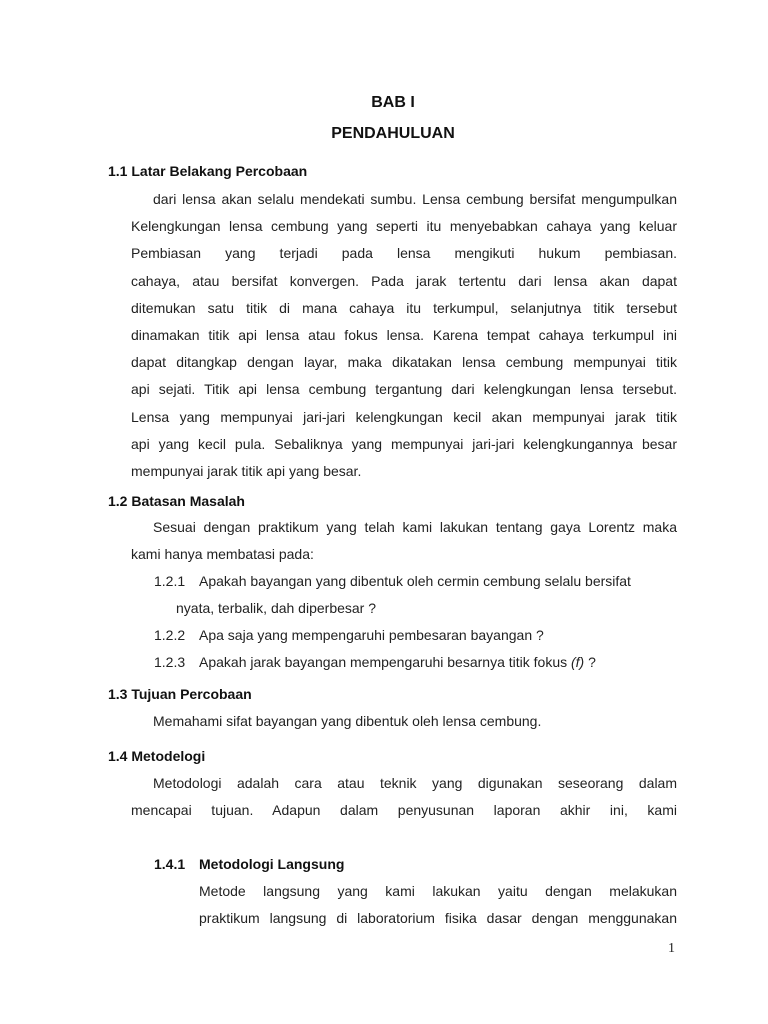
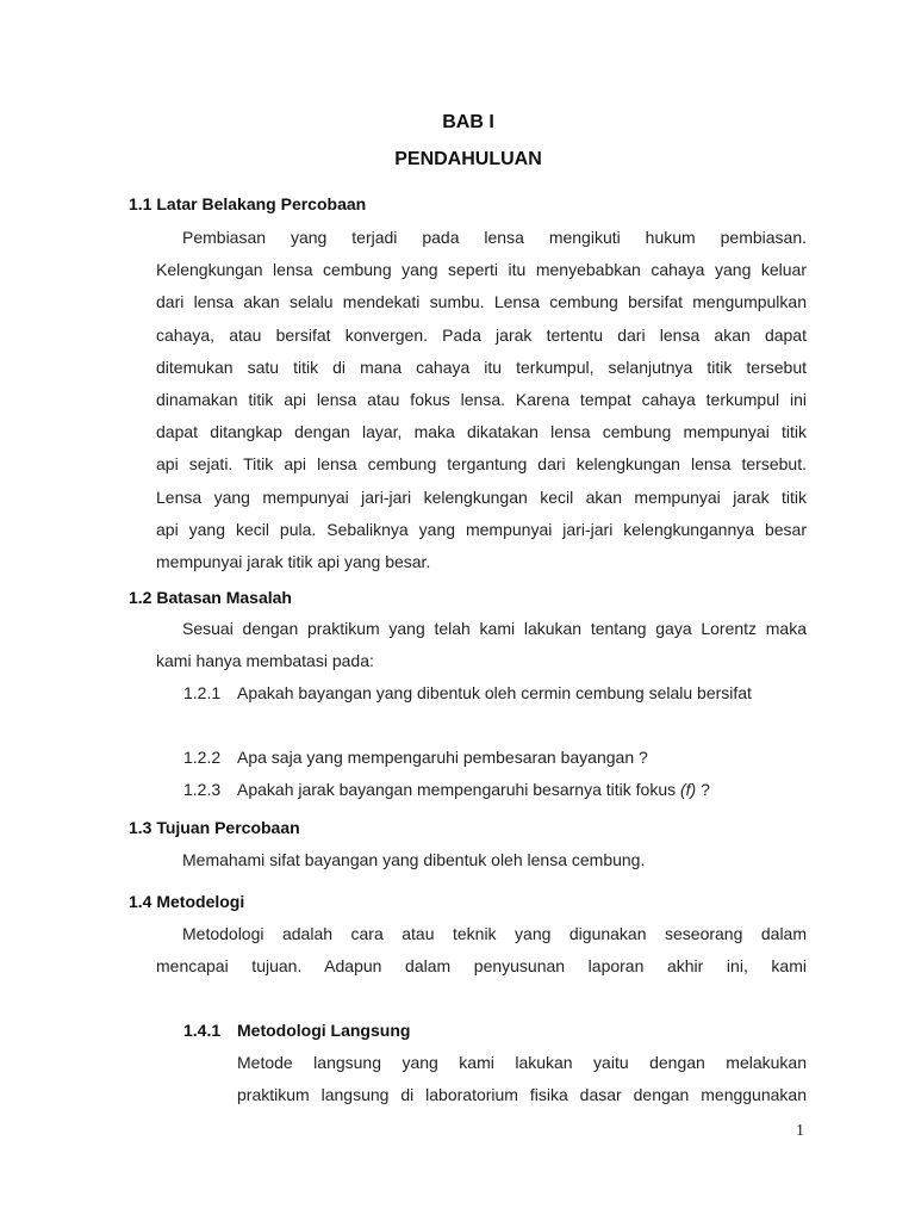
  BAB I
  PENDAHULUAN
  1.1 Latar Belakang Percobaan
- dari lensa akan selalu mendekati sumbu. Lensa cembung bersifat mengumpulkan
+ Pembiasan yang terjadi pada lensa mengikuti hukum pembiasan.
  Kelengkungan lensa cembung yang seperti itu menyebabkan cahaya yang keluar
- Pembiasan yang terjadi pada lensa mengikuti hukum pembiasan.
+ dari lensa akan selalu mendekati sumbu. Lensa cembung bersifat mengumpulkan
  cahaya, atau bersifat konvergen. Pada jarak tertentu dari lensa akan dapat
  ditemukan satu titik di mana cahaya itu terkumpul, selanjutnya titik tersebut
  dinamakan titik api lensa atau fokus lensa. Karena tempat cahaya terkumpul ini
  dapat ditangkap dengan layar, maka dikatakan lensa cembung mempunyai titik
  api sejati. Titik api lensa cembung tergantung dari kelengkungan lensa tersebut.
  Lensa yang mempunyai jari-jari kelengkungan kecil akan mempunyai jarak titik
  api yang kecil pula. Sebaliknya yang mempunyai jari-jari kelengkungannya besar
  mempunyai jarak titik api yang besar.
  1.2 Batasan Masalah
  Sesuai dengan praktikum yang telah kami lakukan tentang gaya Lorentz maka
  kami hanya membatasi pada:
  1.2.1 Apakah bayangan yang dibentuk oleh cermin cembung selalu bersifat
- nyata, terbalik, dah diperbesar ?
  1.2.2 Apa saja yang mempengaruhi pembesaran bayangan ?
  1.2.3 Apakah jarak bayangan mempengaruhi besarnya titik fokus (f) ?
  1.3 Tujuan Percobaan
  Memahami sifat bayangan yang dibentuk oleh lensa cembung.
  1.4 Metodelogi
  Metodologi adalah cara atau teknik yang digunakan seseorang dalam
  mencapai tujuan. Adapun dalam penyusunan laporan akhir ini, kami
  1.4.1 Metodologi Langsung
  Metode langsung yang kami lakukan yaitu dengan melakukan
  praktikum langsung di laboratorium fisika dasar dengan menggunakan
  1
